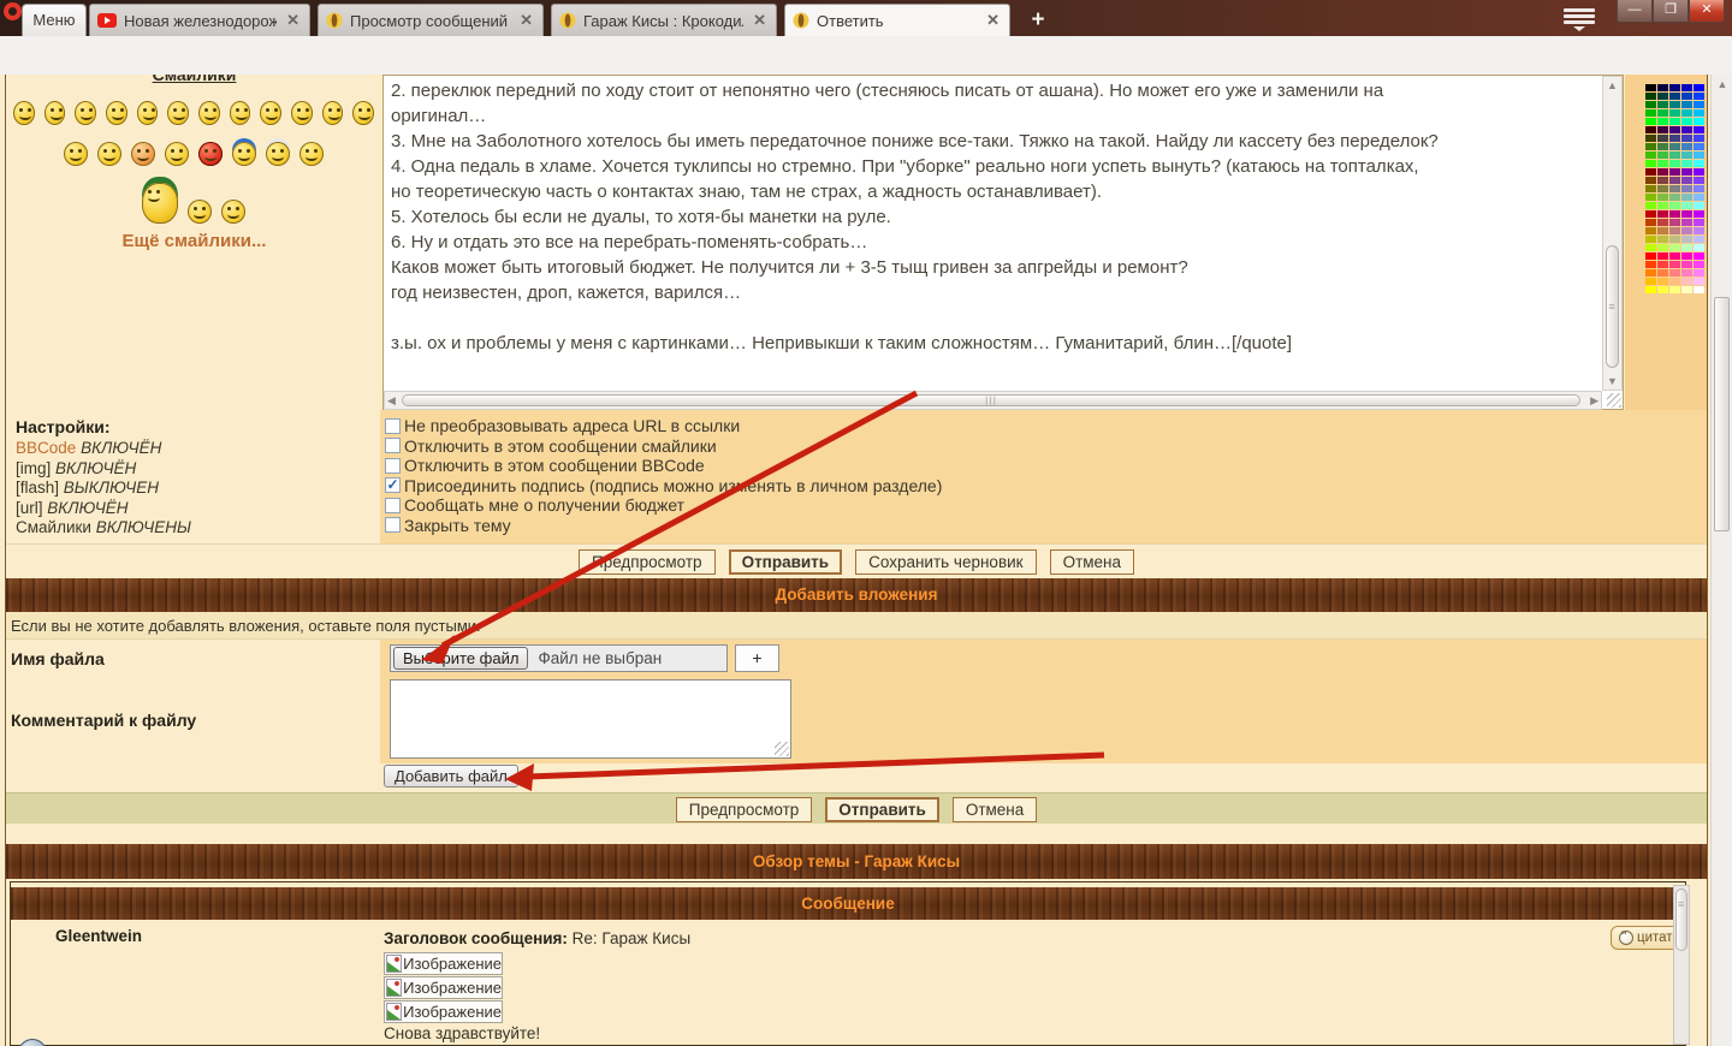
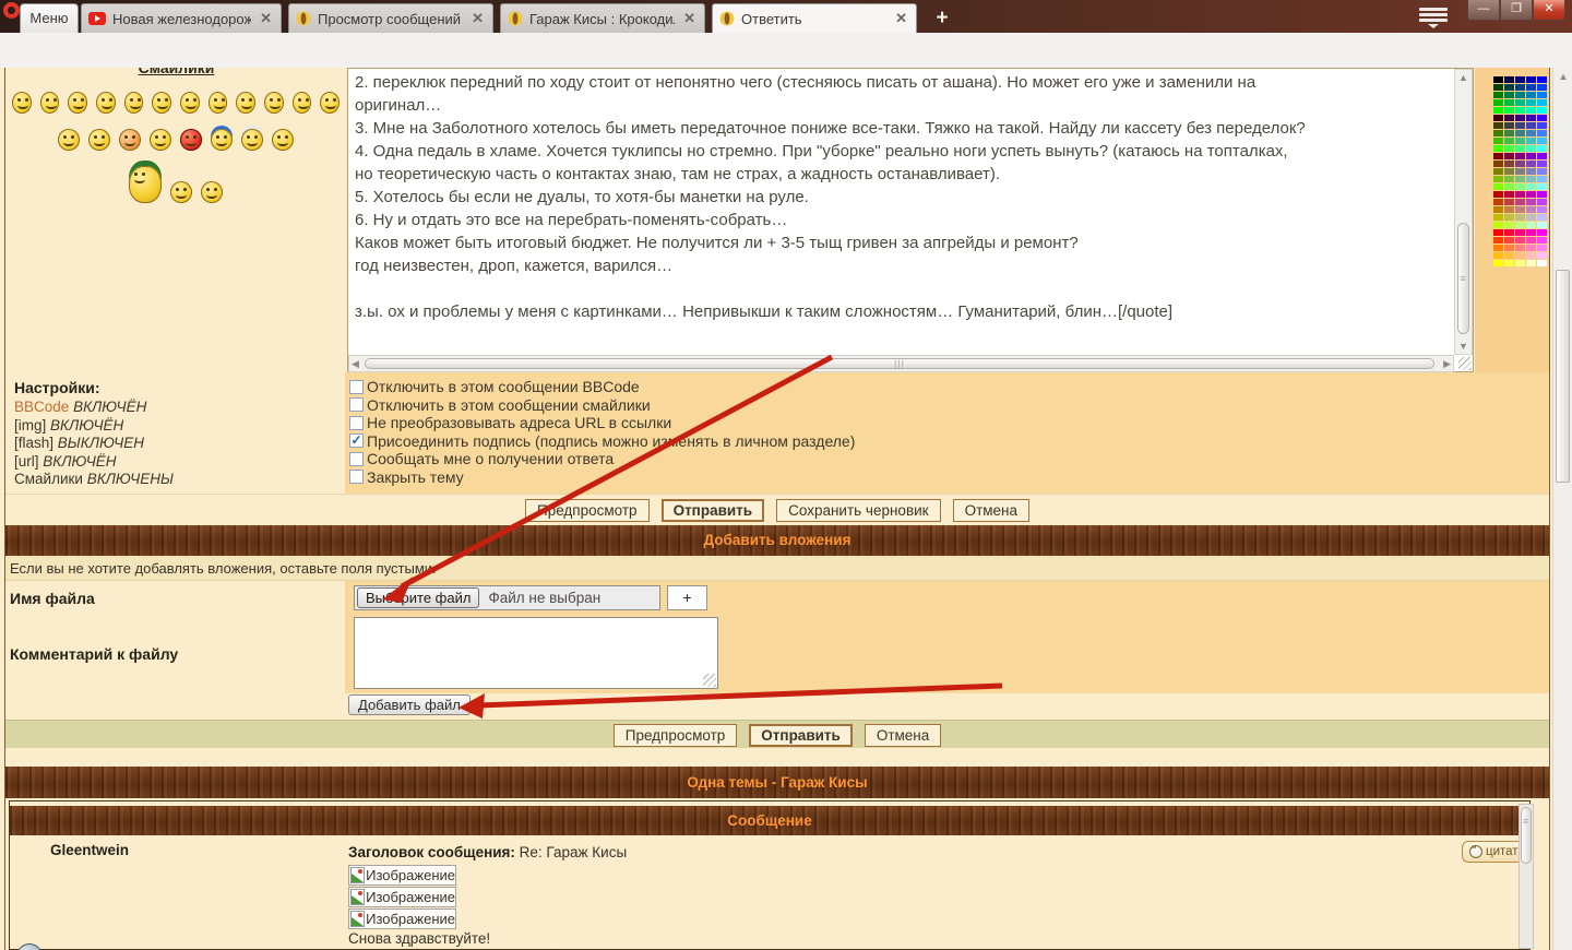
  Меню
  Новая железнодорож
  ✕
  Просмотр сообщений
  ✕
  Гараж Кисы : Крокоди
  ✕
  Ответить
  ✕
  +
  —
  ❐
  ✕
  Смайлики
- Ещё смайлики...
  2. переклюк передний по ходу стоит от непонятно чего (стесняюсь писать от ашана). Но может его уже и заменили на
  оригинал…
  3. Мне на Заболотного хотелось бы иметь передаточное пониже все-таки. Тяжко на такой. Найду ли кассету без переделок?
  4. Одна педаль в хламе. Хочется туклипсы но стремно. При "уборке" реально ноги успеть вынуть? (катаюсь на топталках,
  но теоретическую часть о контактах знаю, там не страх, а жадность останавливает).
  5. Хотелось бы если не дуалы, то хотя-бы манетки на руле.
  6. Ну и отдать это все на перебрать-поменять-собрать…
  Каков может быть итоговый бюджет. Не получится ли + 3-5 тыщ гривен за апгрейды и ремонт?
  год неизвестен, дроп, кажется, варился…
  з.ы. ох и проблемы у меня с картинками… Непривыкши к таким сложностям… Гуманитарий, блин…[/quote]
  ▲
  ≡
  ▼
  ◀
  |||
  ▶
  Настройки:
  BBCode ВКЛЮЧЁН
  [img] ВКЛЮЧЁН
  [flash] ВЫКЛЮЧЕН
  [url] ВКЛЮЧЁН
  Смайлики ВКЛЮЧЕНЫ
- Не преобразовывать адреса URL в ссылки
+ Отключить в этом сообщении BBCode
  Отключить в этом сообщении смайлики
- Отключить в этом сообщении BBCode
+ Не преобразовывать адреса URL в ссылки
  ✓
  Присоединить подпись (подпись можно изенять в личном разделе)
- Сообщать мне о получении бюджет
+ Сообщать мне о получении ответа
  Закрыть тему
  редпросмотр
  Отправить
  Сохранить черновик
  Отмена
  Добавить вложения
  Если вы не хотите добавлять вложения, оставьте поля пустыми
  Имя файла
  Вырите файл
  Файл не выбран
  +
  Комментарий к файлу
  Добавить файл
  Предпросмотр
  Отправить
  Отмена
- Обзор темы - Гараж Кисы
+ Одна темы - Гараж Кисы
  Сообщение
  Gleentwein
  Заголовок сообщения: Re: Гараж Кисы
  цитат
  Изображение
  Изображение
  Изображение
  Снова здравствуйте!
  ≡
  ▲
